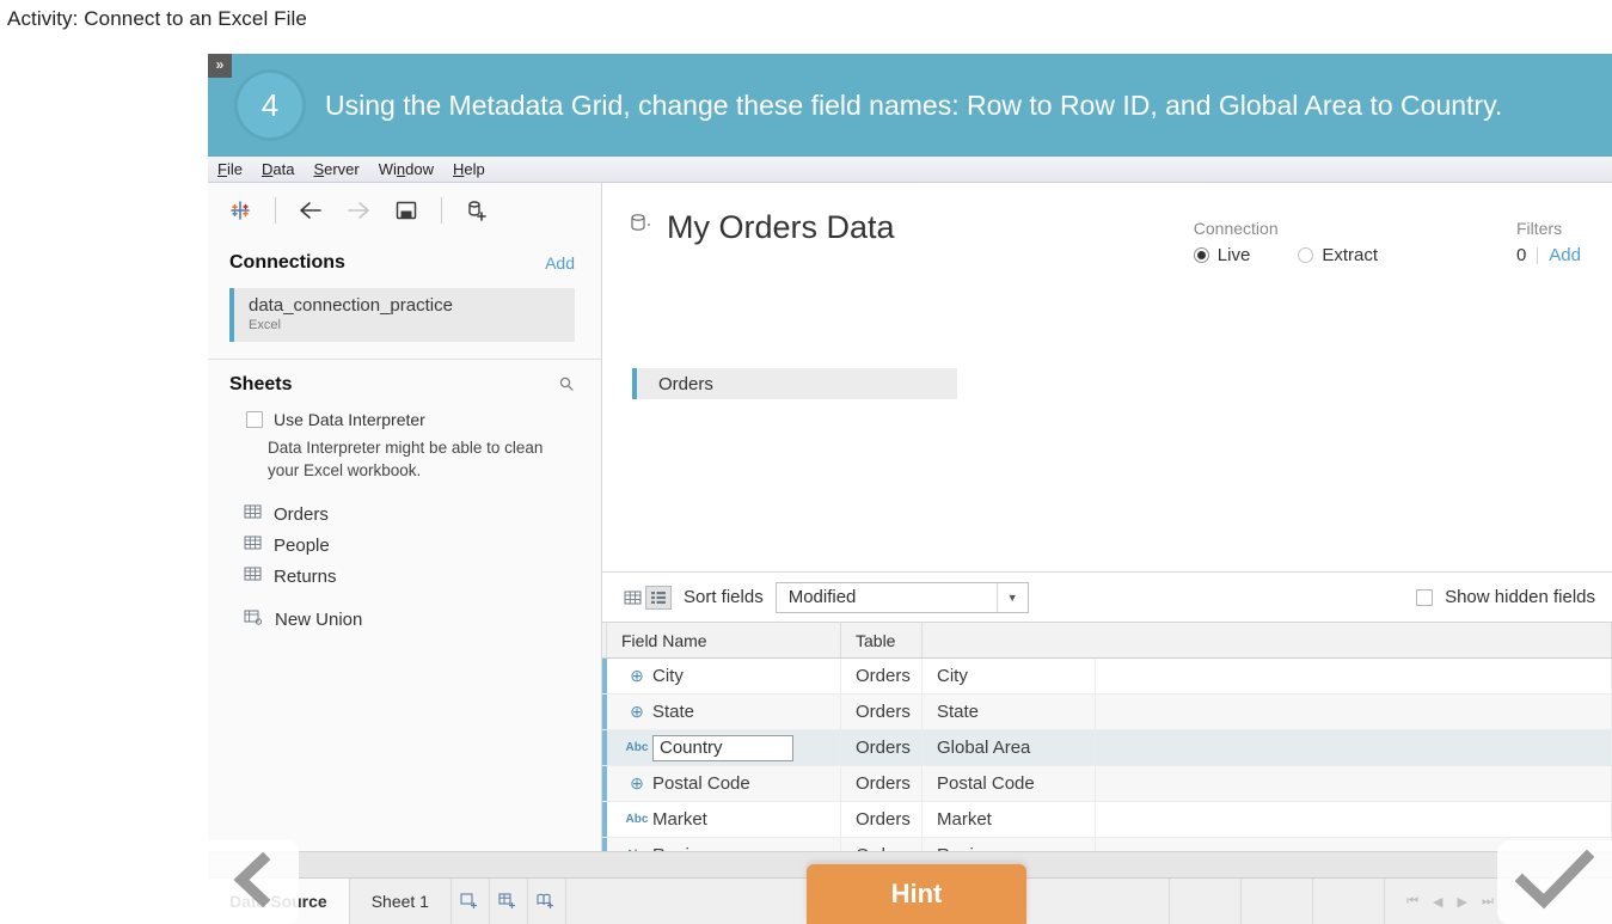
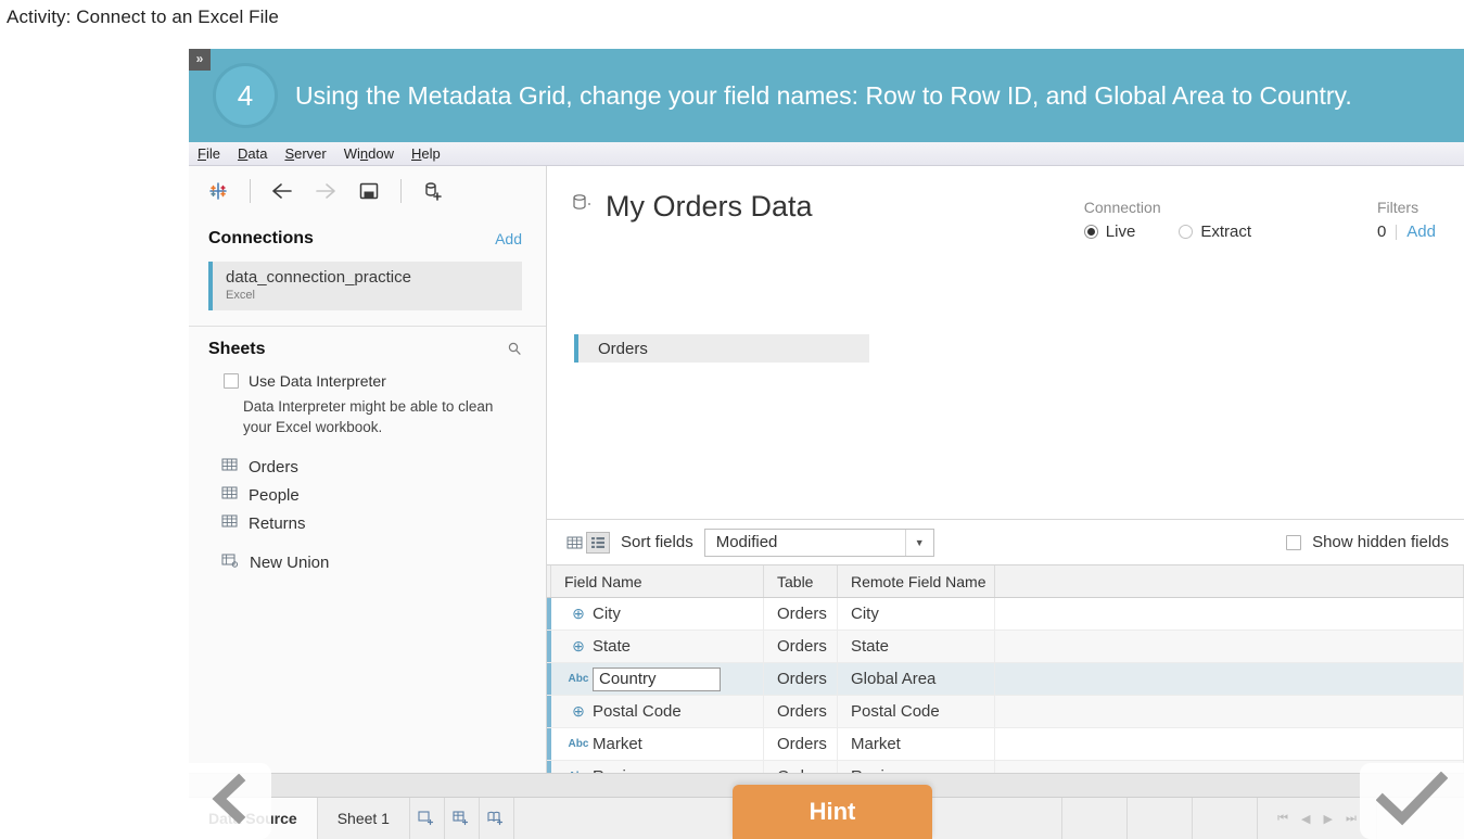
  Activity: Connect to an Excel File
  »
  4
- Using the Metadata Grid, change these field names: Row to Row ID, and Global Area to Country.
+ Using the Metadata Grid, change your field names: Row to Row ID, and Global Area to Country.
  File
  Data
  Server
  Window
  Help
  Connections
  Add
  data_connection_practice
  Excel
  Sheets
  Use Data Interpreter
  Data Interpreter might be able to clean your Excel workbook.
  Orders
  People
  Returns
  New Union
  My Orders Data
  Connection
  Live
  Extract
  Filters
  0
  Add
  Orders
  Sort fields
  Modified
  ▼
  Show hidden fields
  Field Name
  Table
+ Remote Field Name
  ⊕
  City
  Orders
  City
  ⊕
  State
  Orders
  State
  Abc
  Country
  Orders
  Global Area
  ⊕
  Postal Code
  Orders
  Postal Code
  Abc
  Market
  Orders
  Market
  Dat Source
  Sheet 1
  ⏮
  ◀
  ▶
  ⏭
  Hint
